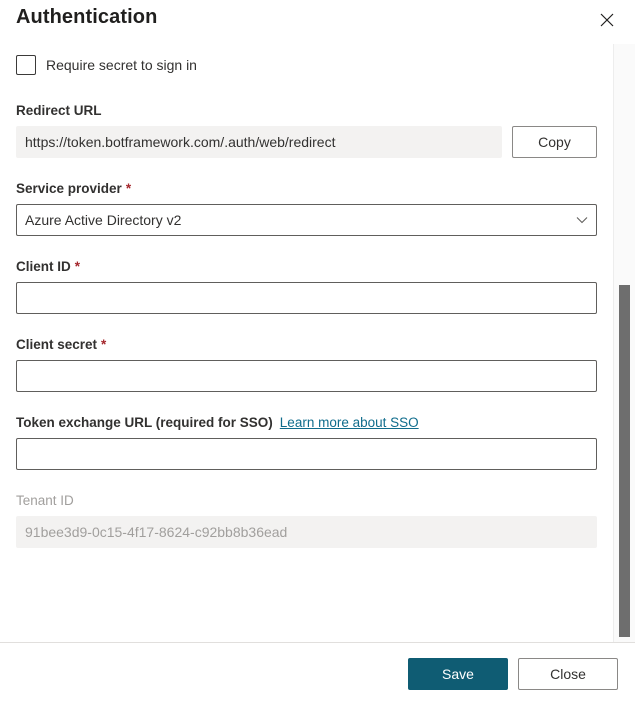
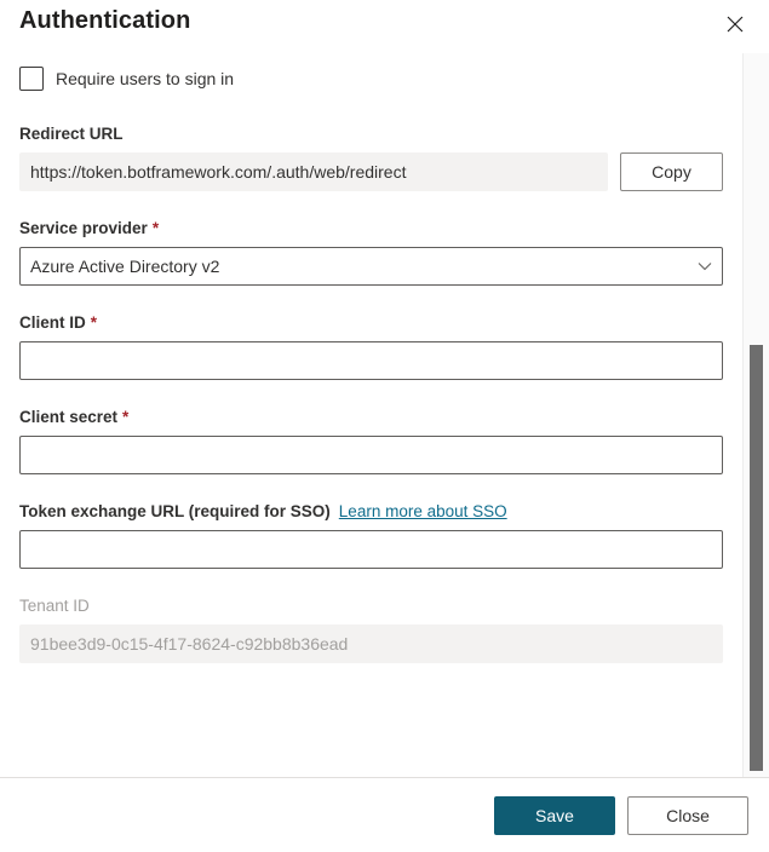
  Authentication
- Require secret to sign in
+ Require users to sign in
  Redirect URL
  https://token.botframework.com/.auth/web/redirect
  Copy
  Service provider
  *
  Azure Active Directory v2
  Client ID
  *
  Client secret
  *
  Token exchange URL (required for SSO)
  Learn more about SSO
  Tenant ID
  91bee3d9-0c15-4f17-8624-c92bb8b36ead
  Save
  Close
